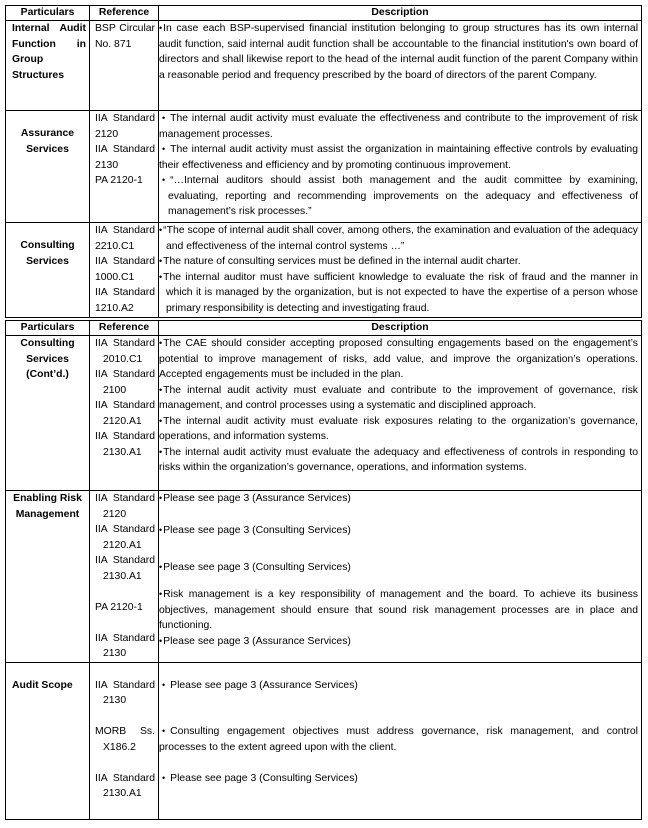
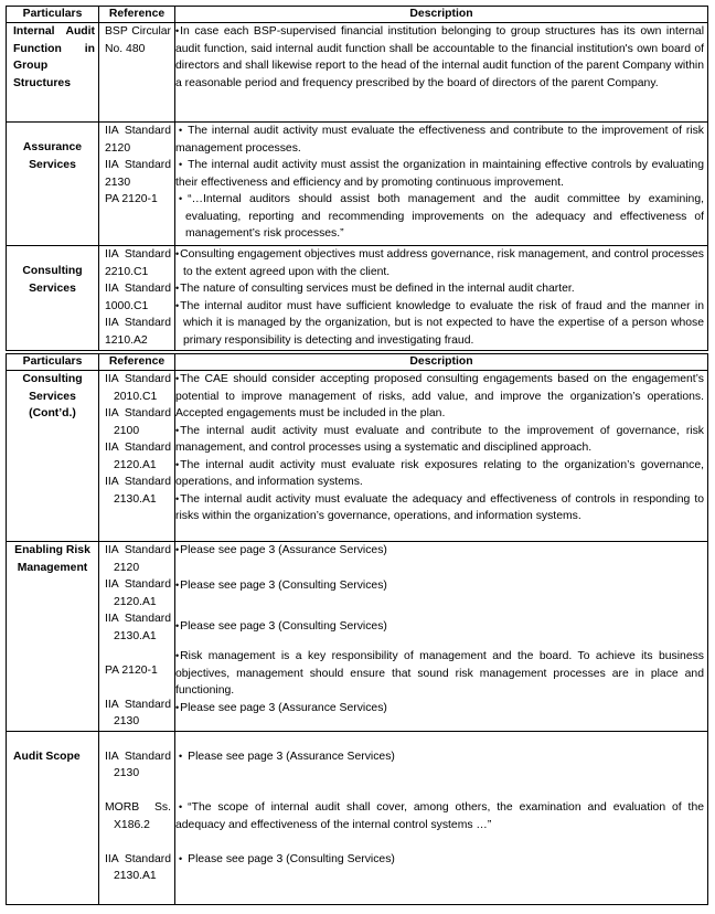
  Particulars	Reference	Description
- Internal Audit Function in Group Structures	BSP Circular No. 871	In case each BSP-supervised financial institution belonging to group structures has its own internal audit function, said internal audit function shall be accountable to the financial institution's own board of directors and shall likewise report to the head of the internal audit function of the parent Company within a reasonable period and frequency prescribed by the board of directors of the parent Company.
+ Internal Audit Function in Group Structures	BSP Circular No. 480	In case each BSP-supervised financial institution belonging to group structures has its own internal audit function, said internal audit function shall be accountable to the financial institution's own board of directors and shall likewise report to the head of the internal audit function of the parent Company within a reasonable period and frequency prescribed by the board of directors of the parent Company.
  Assurance Services	IIA Standard 2120 IIA Standard 2130 PA 2120-1	The internal audit activity must evaluate the effectiveness and contribute to the improvement of risk management processes. The internal audit activity must assist the organization in maintaining effective controls by evaluating their effectiveness and efficiency and by promoting continuous improvement. “…Internal auditors should assist both management and the audit committee by examining, evaluating, reporting and recommending improvements on the adequacy and effectiveness of management’s risk processes.”
- Consulting Services	IIA Standard 2210.C1 IIA Standard 1000.C1 IIA Standard 1210.A2	“The scope of internal audit shall cover, among others, the examination and evaluation of the adequacy and effectiveness of the internal control systems …” The nature of consulting services must be defined in the internal audit charter. The internal auditor must have sufficient knowledge to evaluate the risk of fraud and the manner in which it is managed by the organization, but is not expected to have the expertise of a person whose primary responsibility is detecting and investigating fraud.
+ Consulting Services	IIA Standard 2210.C1 IIA Standard 1000.C1 IIA Standard 1210.A2	Consulting engagement objectives must address governance, risk management, and control processes to the extent agreed upon with the client. The nature of consulting services must be defined in the internal audit charter. The internal auditor must have sufficient knowledge to evaluate the risk of fraud and the manner in which it is managed by the organization, but is not expected to have the expertise of a person whose primary responsibility is detecting and investigating fraud.
  Particulars	Reference	Description
  Consulting Services (Cont’d.)	IIA Standard 2010.C1 IIA Standard 2100 IIA Standard 2120.A1 IIA Standard 2130.A1	The CAE should consider accepting proposed consulting engagements based on the engagement’s potential to improve management of risks, add value, and improve the organization’s operations. Accepted engagements must be included in the plan. The internal audit activity must evaluate and contribute to the improvement of governance, risk management, and control processes using a systematic and disciplined approach. The internal audit activity must evaluate risk exposures relating to the organization’s governance, operations, and information systems. The internal audit activity must evaluate the adequacy and effectiveness of controls in responding to risks within the organization’s governance, operations, and information systems.
  Enabling Risk Management	IIA Standard 2120 IIA Standard 2120.A1 IIA Standard 2130.A1 PA 2120-1 IIA Standard 2130	Please see page 3 (Assurance Services) Please see page 3 (Consulting Services) Please see page 3 (Consulting Services) Risk management is a key responsibility of management and the board. To achieve its business objectives, management should ensure that sound risk management processes are in place and functioning. Please see page 3 (Assurance Services)
- Audit Scope	IIA Standard 2130 MORB Ss. X186.2 IIA Standard 2130.A1	Please see page 3 (Assurance Services) Consulting engagement objectives must address governance, risk management, and control processes to the extent agreed upon with the client. Please see page 3 (Consulting Services)
+ Audit Scope	IIA Standard 2130 MORB Ss. X186.2 IIA Standard 2130.A1	Please see page 3 (Assurance Services) “The scope of internal audit shall cover, among others, the examination and evaluation of the adequacy and effectiveness of the internal control systems …” Please see page 3 (Consulting Services)
